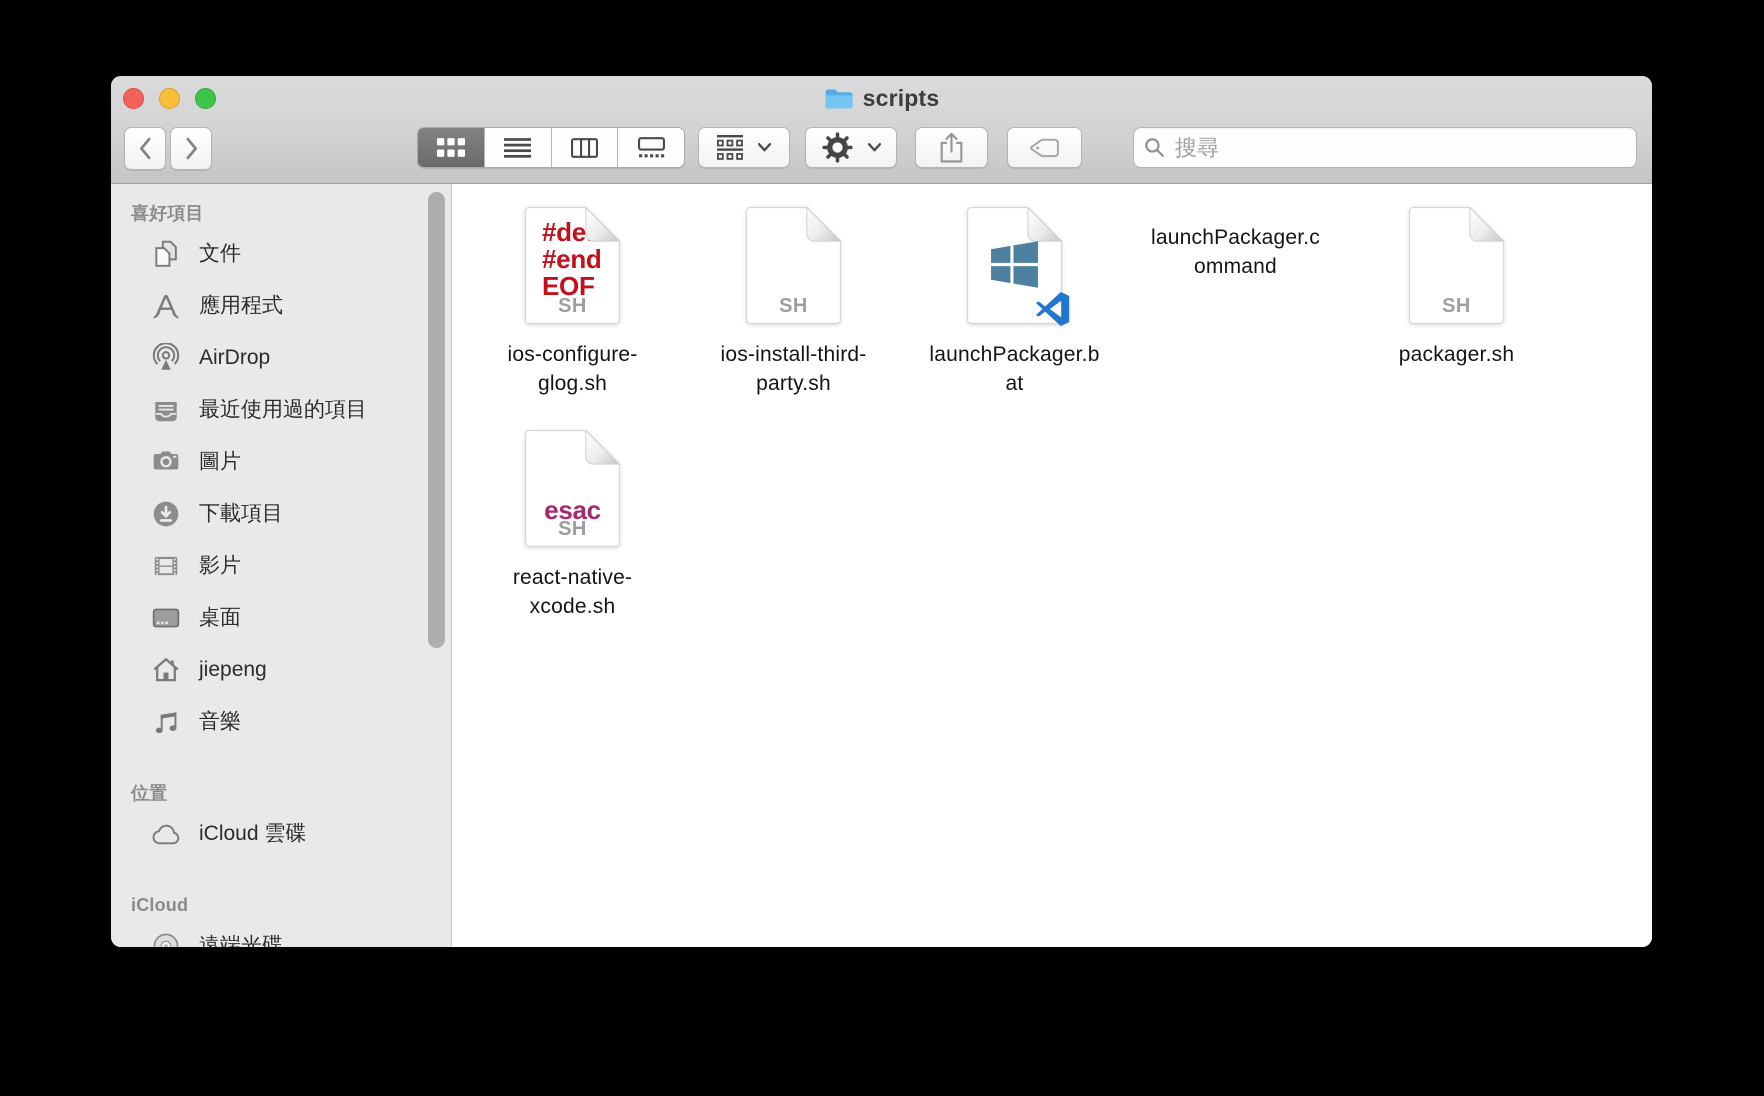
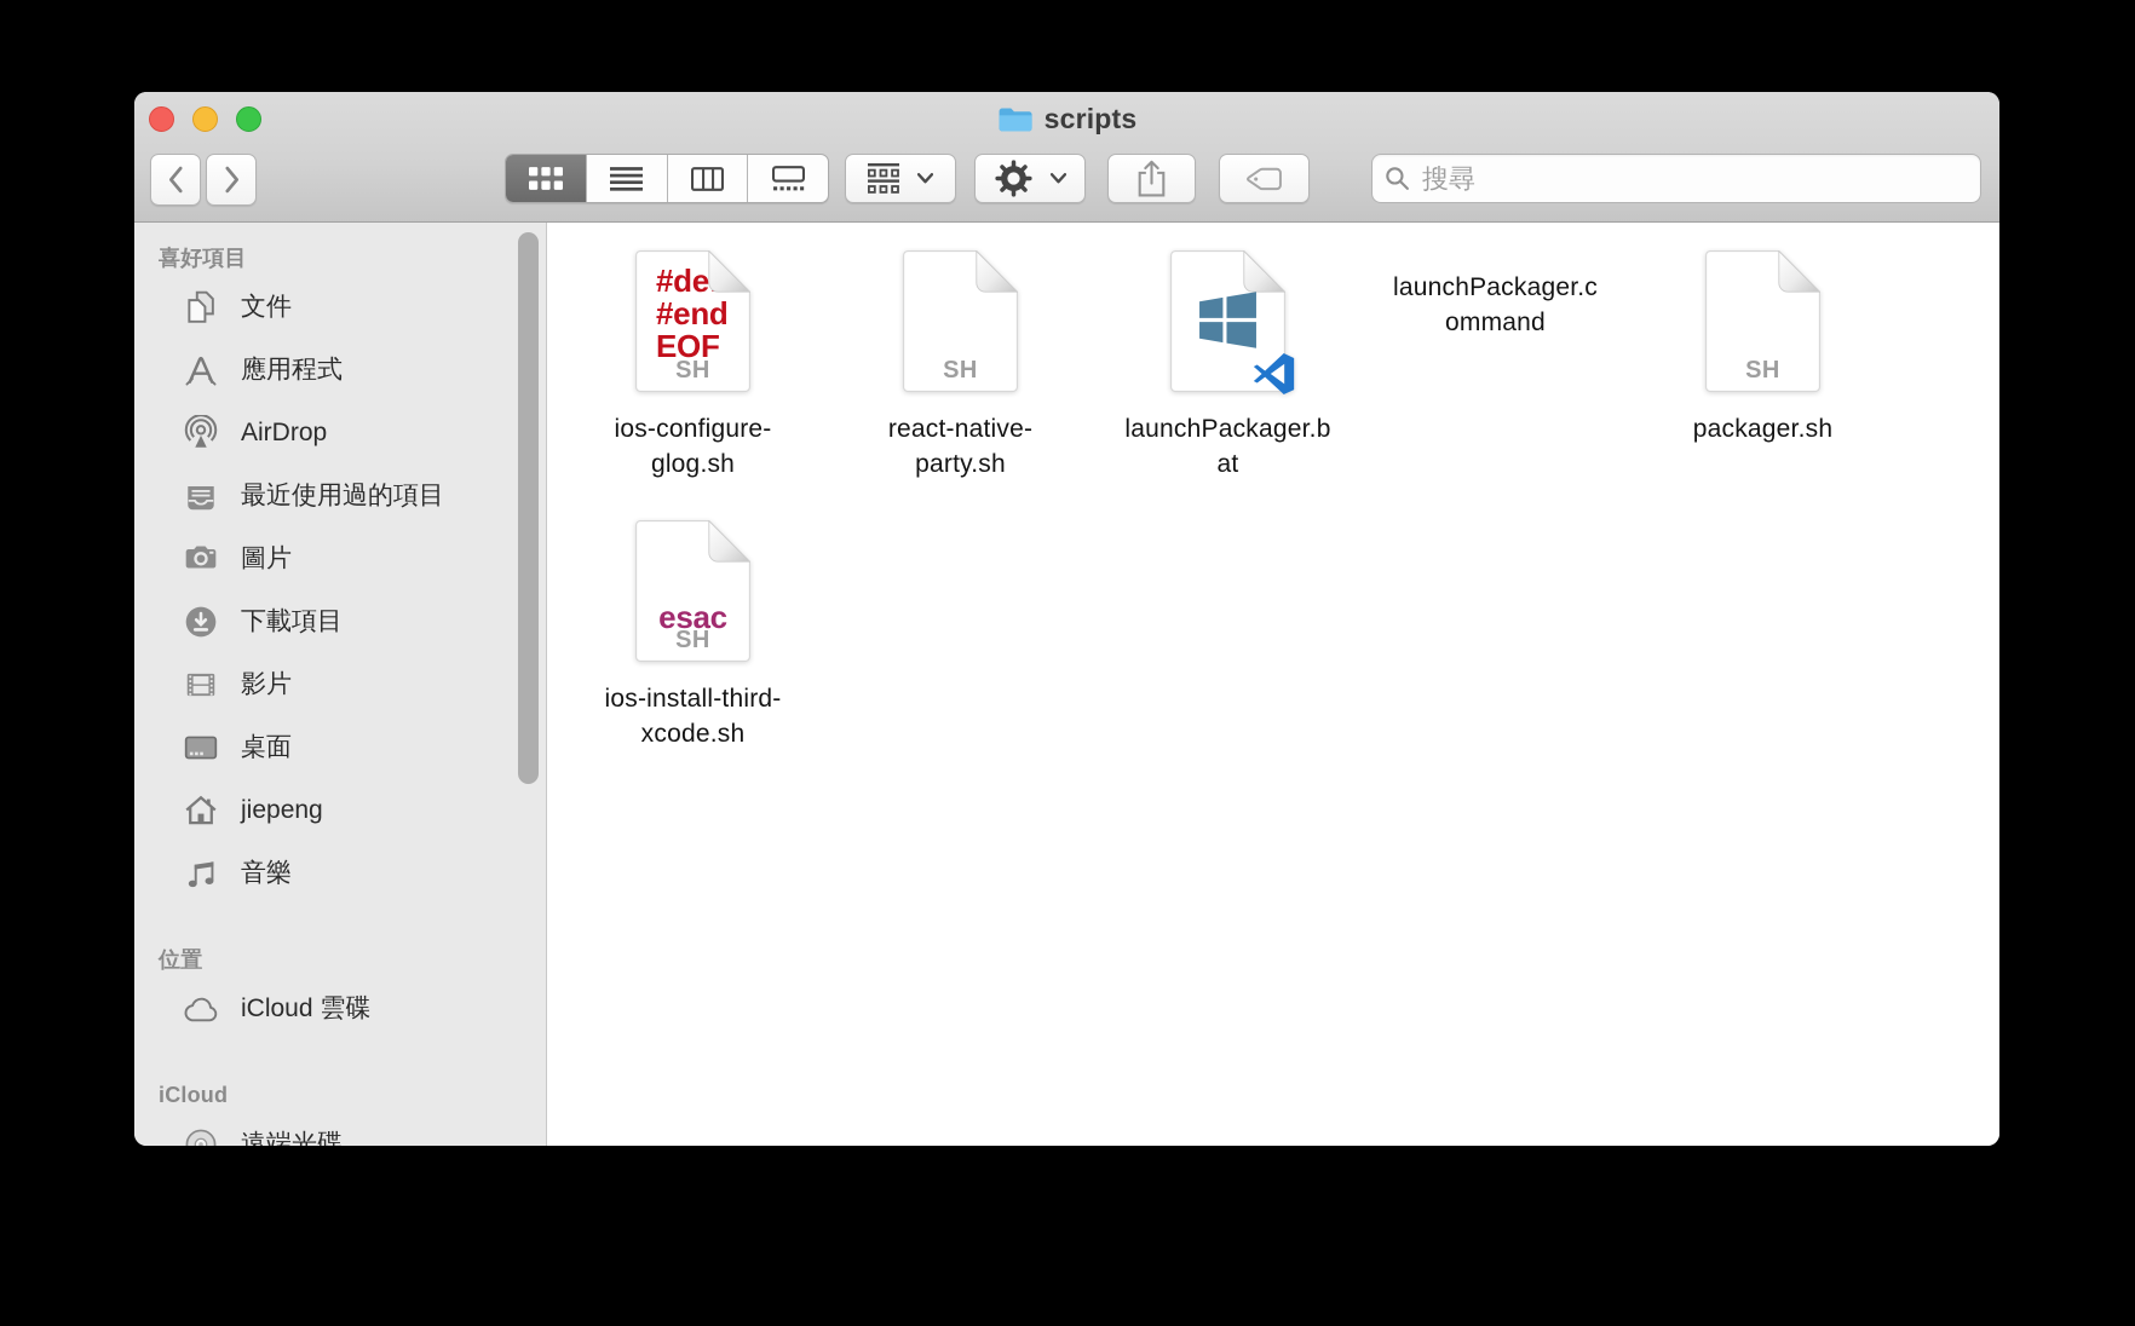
  scripts
  搜尋
  喜好項目
  文件
  應用程式
  AirDrop
  最近使用過的項目
  圖片
  下載項目
  影片
  桌面
  jiepeng
  音樂
  位置
  iCloud 雲碟
  iCloud
  遠端光碟
  #de
  #end
  EOF
  SH
  ios-configure-
  glog.sh
  SH
- ios-install-third-
+ react-native-
  party.sh
  launchPackager.b
  at
  launchPackager.c
  ommand
  SH
  packager.sh
  esac
  SH
- react-native-
+ ios-install-third-
  xcode.sh
